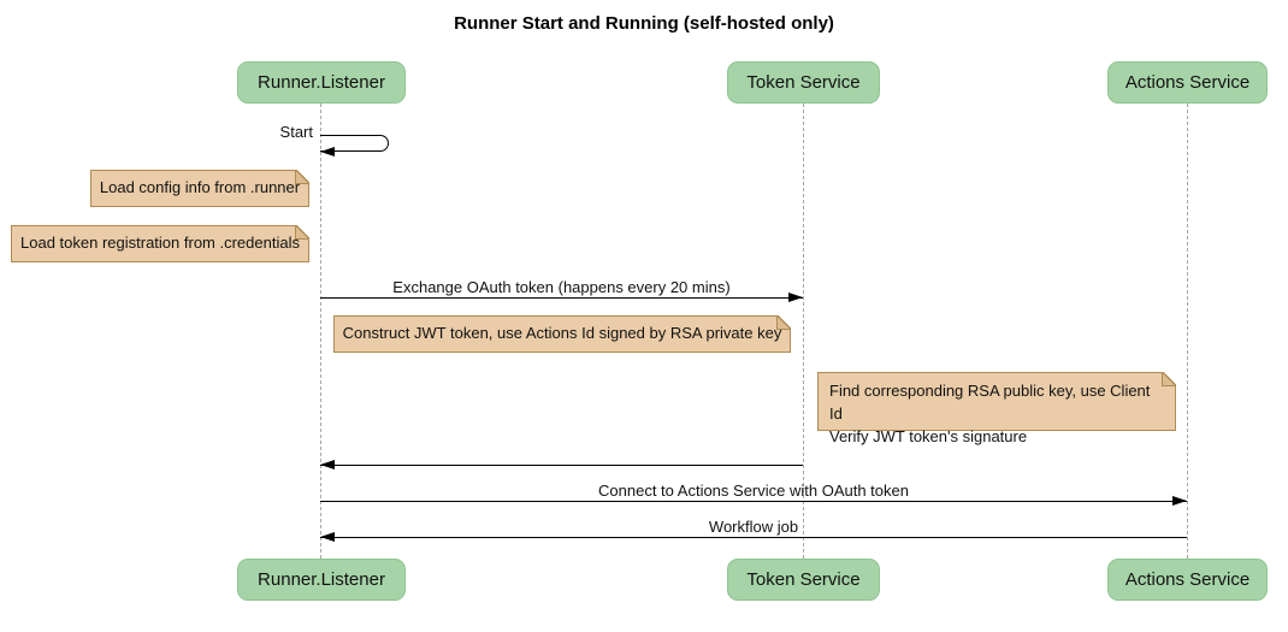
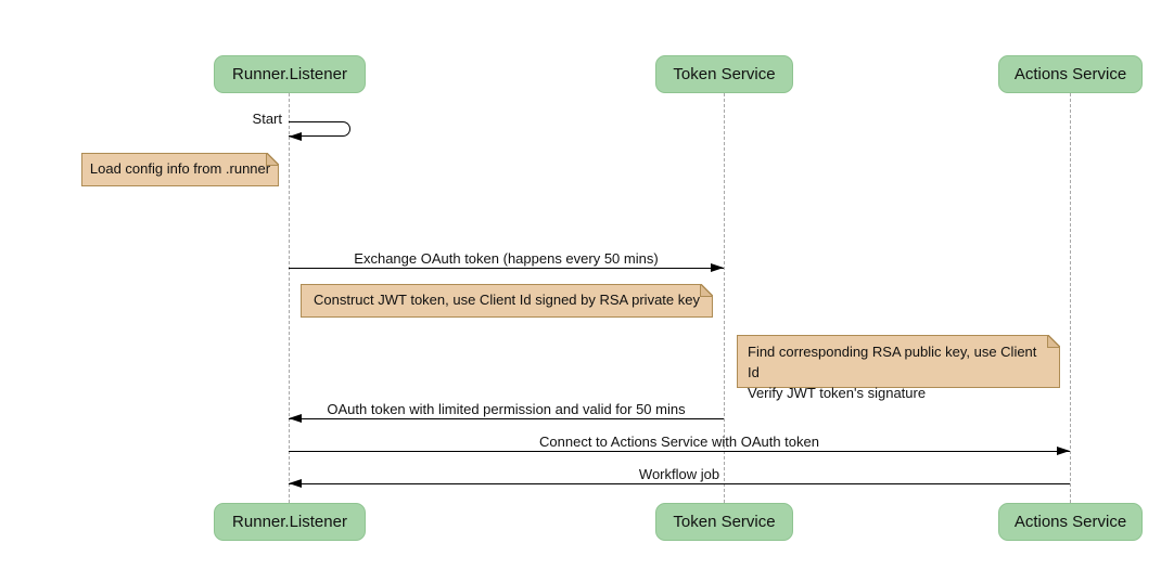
- Runner Start and Running (self-hosted only)
  Runner.Listener
  Token Service
  Actions Service
  Start
  Load config info from .runner
- Load token registration from .credentials
- Exchange OAuth token (happens every 20 mins)
+ Exchange OAuth token (happens every 50 mins)
- Construct JWT token, use Actions Id signed by RSA private key
+ Construct JWT token, use Client Id signed by RSA private key
  Find corresponding RSA public key, use Client Id
  Verify JWT token's signature
+ OAuth token with limited permission and valid for 50 mins
  Connect to Actions Service with OAuth token
  Workflow job
  Runner.Listener
  Token Service
  Actions Service
